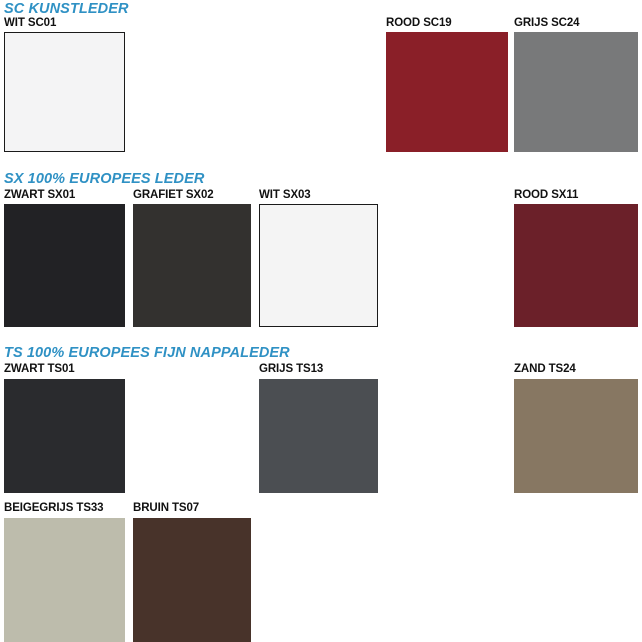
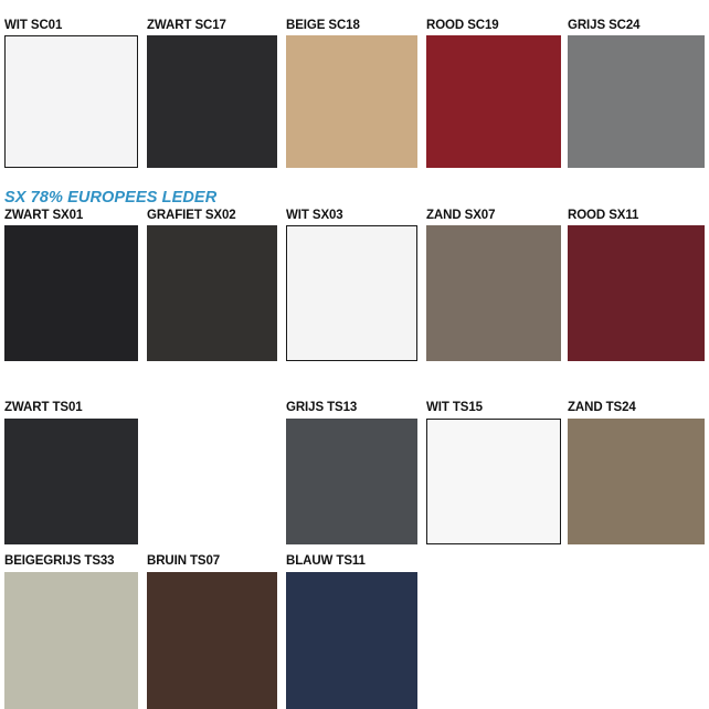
- SC KUNSTLEDER
  WIT SC01
+ ZWART SC17
+ BEIGE SC18
  ROOD SC19
  GRIJS SC24
- SX 100% EUROPEES LEDER
+ SX 78% EUROPEES LEDER
  ZWART SX01
  GRAFIET SX02
  WIT SX03
+ ZAND SX07
  ROOD SX11
- TS 100% EUROPEES FIJN NAPPALEDER
  ZWART TS01
  GRIJS TS13
+ WIT TS15
  ZAND TS24
  BEIGEGRIJS TS33
  BRUIN TS07
+ BLAUW TS11
